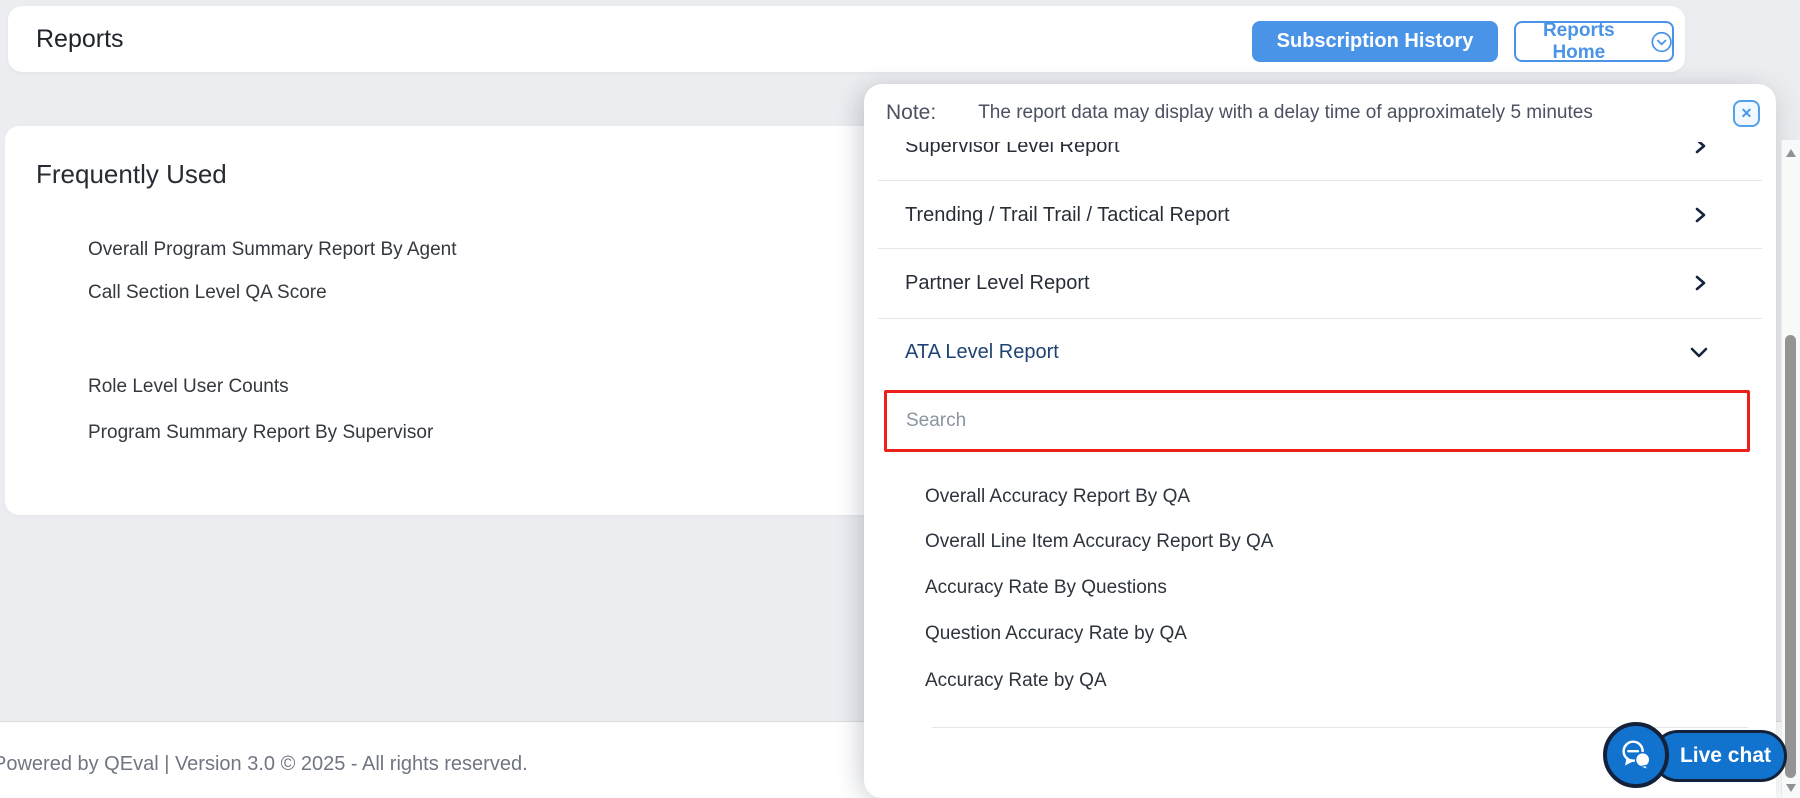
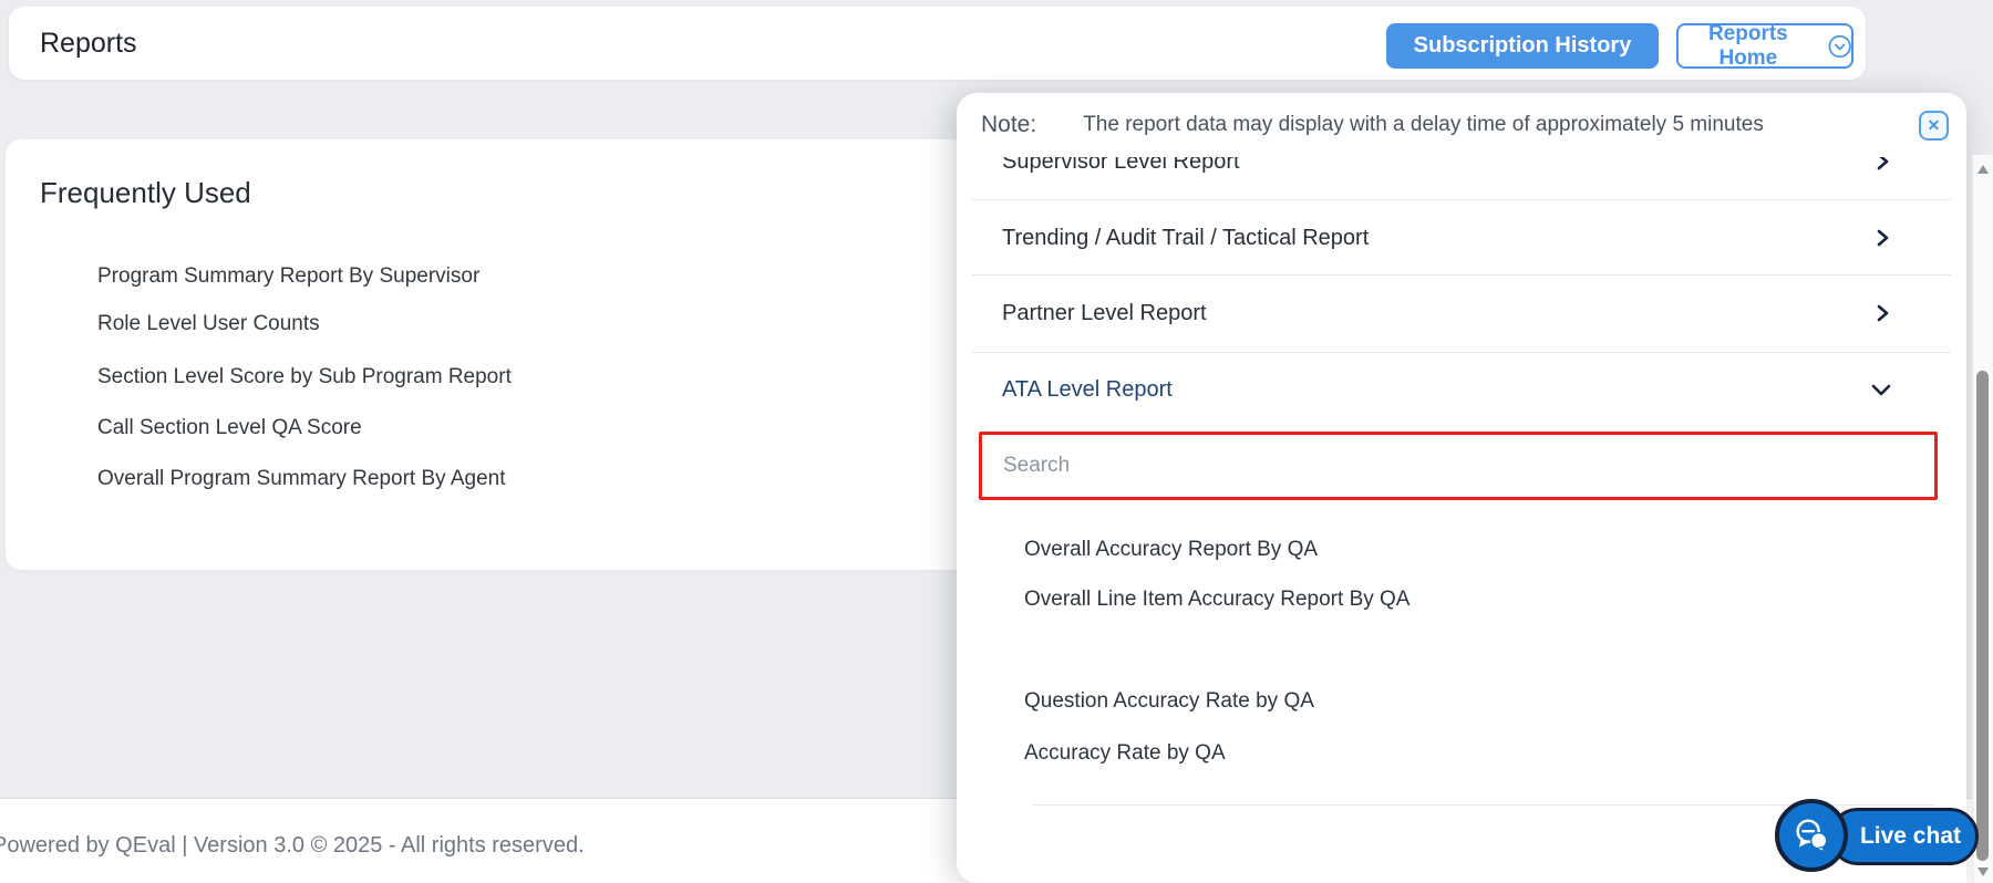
  owered by QEval | Version 3.0 © 2025 - All rights reserved.
  Reports
  Subscription History
  Reports Home
  Frequently Used
- Overall Program Summary Report By Agent
+ Program Summary Report By Supervisor
- Call Section Level QA Score
+ Role Level User Counts
+ Section Level Score by Sub Program Report
- Role Level User Counts
+ Call Section Level QA Score
- Program Summary Report By Supervisor
+ Overall Program Summary Report By Agent
  Note:
  The report data may display with a delay time of approximately 5 minutes
  ✕
  Supervisor Level Report
- Trending / Trail Trail / Tactical Report
+ Trending / Audit Trail / Tactical Report
  Partner Level Report
  ATA Level Report
  Search
  Overall Accuracy Report By QA
  Overall Line Item Accuracy Report By QA
- Accuracy Rate By Questions
  Question Accuracy Rate by QA
  Accuracy Rate by QA
  Live chat
